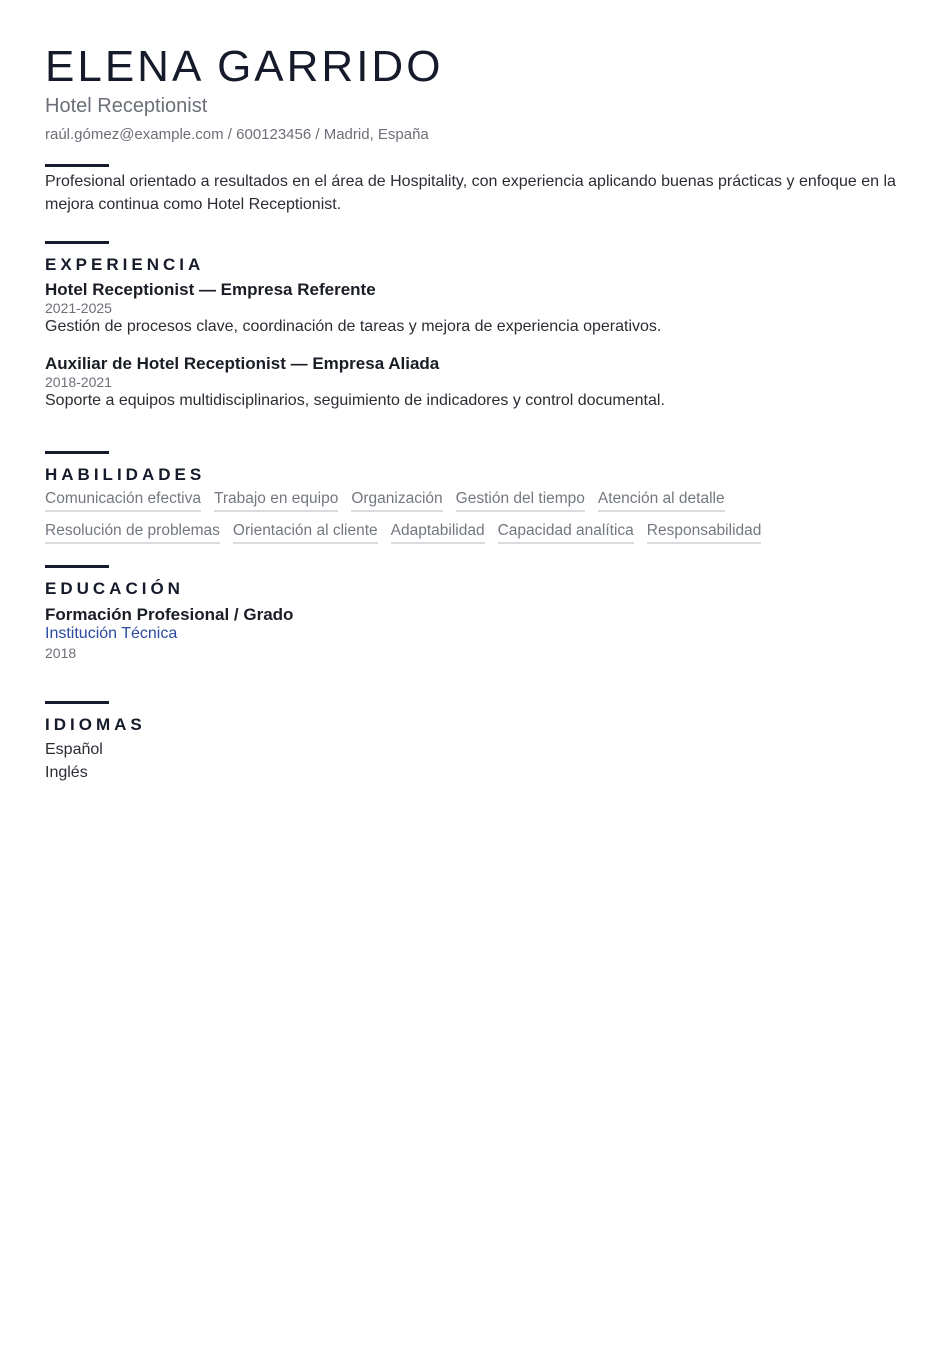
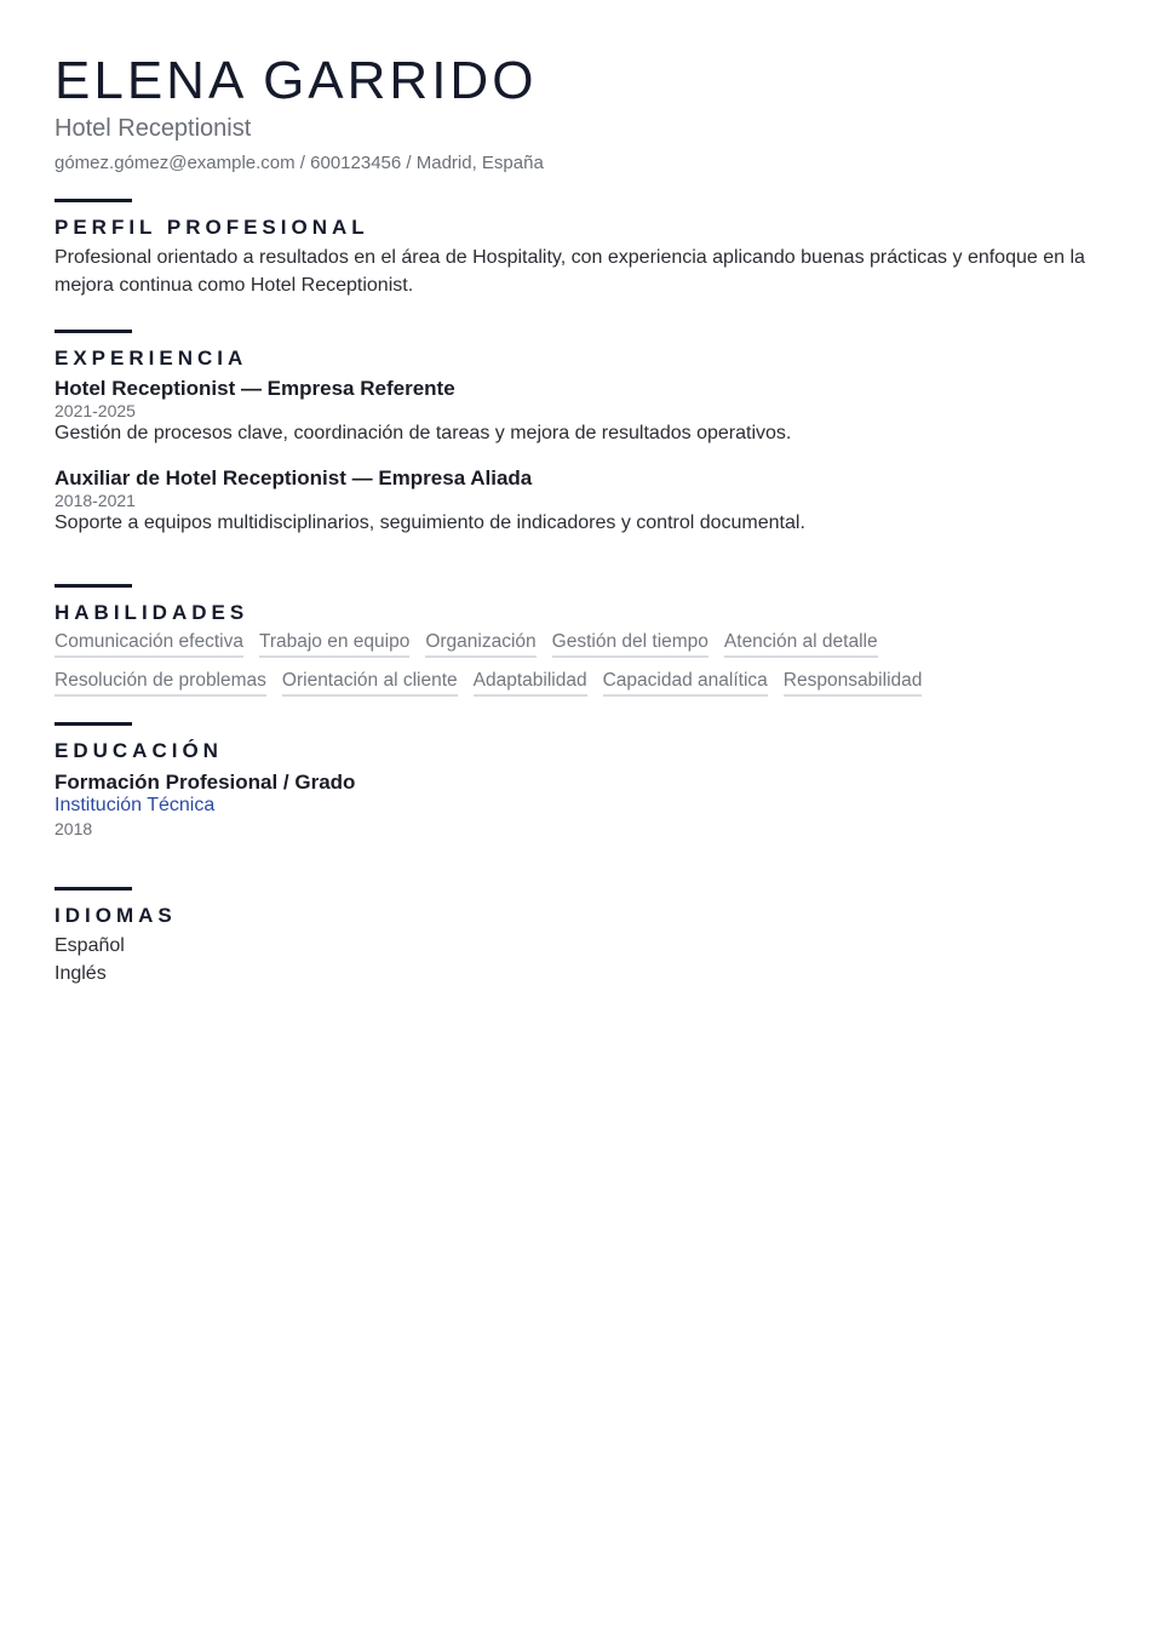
  ELENA GARRIDO
  Hotel Receptionist
- raúl.gómez@example.com / 600123456 / Madrid, España
+ gómez.gómez@example.com / 600123456 / Madrid, España
+ PERFIL PROFESIONAL
  Profesional orientado a resultados en el área de Hospitality, con experiencia aplicando buenas prácticas y enfoque en la mejora continua como Hotel Receptionist.
  EXPERIENCIA
  Hotel Receptionist — Empresa Referente
  2021-2025
- Gestión de procesos clave, coordinación de tareas y mejora de experiencia operativos.
+ Gestión de procesos clave, coordinación de tareas y mejora de resultados operativos.
  Auxiliar de Hotel Receptionist — Empresa Aliada
  2018-2021
  Soporte a equipos multidisciplinarios, seguimiento de indicadores y control documental.
  HABILIDADES
  Comunicación efectiva
  Trabajo en equipo
  Organización
  Gestión del tiempo
  Atención al detalle
  Resolución de problemas
  Orientación al cliente
  Adaptabilidad
  Capacidad analítica
  Responsabilidad
  EDUCACIÓN
  Formación Profesional / Grado
  Institución Técnica
  2018
  IDIOMAS
  Español
  Inglés
